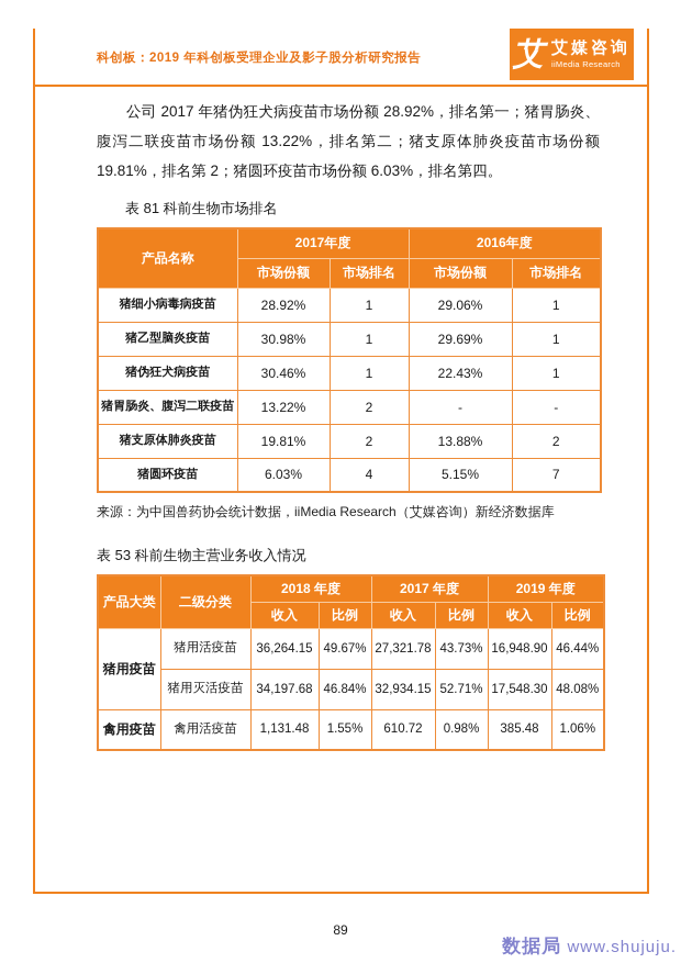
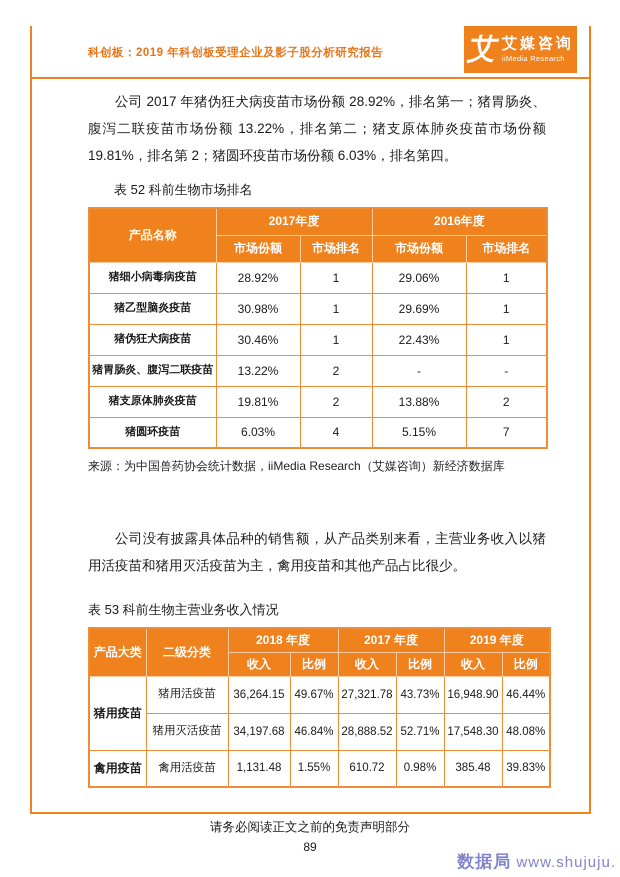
  科创板：2019 年科创板受理企业及影子股分析研究报告
  艾
  艾媒咨询
  iiMedia Research
  公司 2017 年猪伪狂犬病疫苗市场份额 28.92%，排名第一；猪胃肠炎、腹泻二联疫苗市场份额 13.22%，排名第二；猪支原体肺炎疫苗市场份额 19.81%，排名第 2；猪圆环疫苗市场份额 6.03%，排名第四。
- 表 81 科前生物市场排名
+ 表 52 科前生物市场排名
  产品名称	2017年度	2016年度
  市场份额	市场排名	市场份额	市场排名
  猪细小病毒病疫苗	28.92%	1	29.06%	1
  猪乙型脑炎疫苗	30.98%	1	29.69%	1
  猪伪狂犬病疫苗	30.46%	1	22.43%	1
  猪胃肠炎、腹泻二联疫苗	13.22%	2	-	-
  猪支原体肺炎疫苗	19.81%	2	13.88%	2
  猪圆环疫苗	6.03%	4	5.15%	7
  来源：为中国兽药协会统计数据，iiMedia Research（艾媒咨询）新经济数据库
+ 公司没有披露具体品种的销售额，从产品类别来看，主营业务收入以猪用活疫苗和猪用灭活疫苗为主，禽用疫苗和其他产品占比很少。
  表 53 科前生物主营业务收入情况
  产品大类	二级分类	2018 年度	2017 年度	2019 年度
  收入	比例	收入	比例	收入	比例
  猪用疫苗	猪用活疫苗	36,264.15	49.67%	27,321.78	43.73%	16,948.90	46.44%
- 猪用灭活疫苗	34,197.68	46.84%	32,934.15	52.71%	17,548.30	48.08%
+ 猪用灭活疫苗	34,197.68	46.84%	28,888.52	52.71%	17,548.30	48.08%
- 禽用疫苗	禽用活疫苗	1,131.48	1.55%	610.72	0.98%	385.48	1.06%
+ 禽用疫苗	禽用活疫苗	1,131.48	1.55%	610.72	0.98%	385.48	39.83%
+ 请务必阅读正文之前的免责声明部分
  89
  数据局 www.shujuju.
